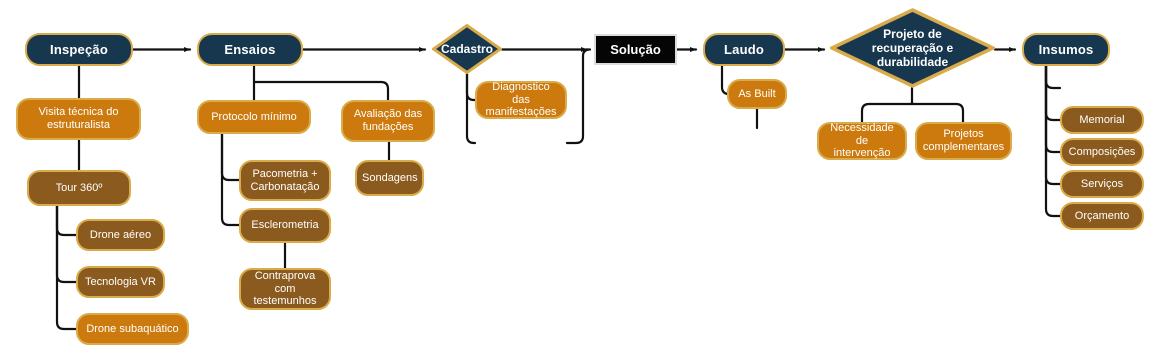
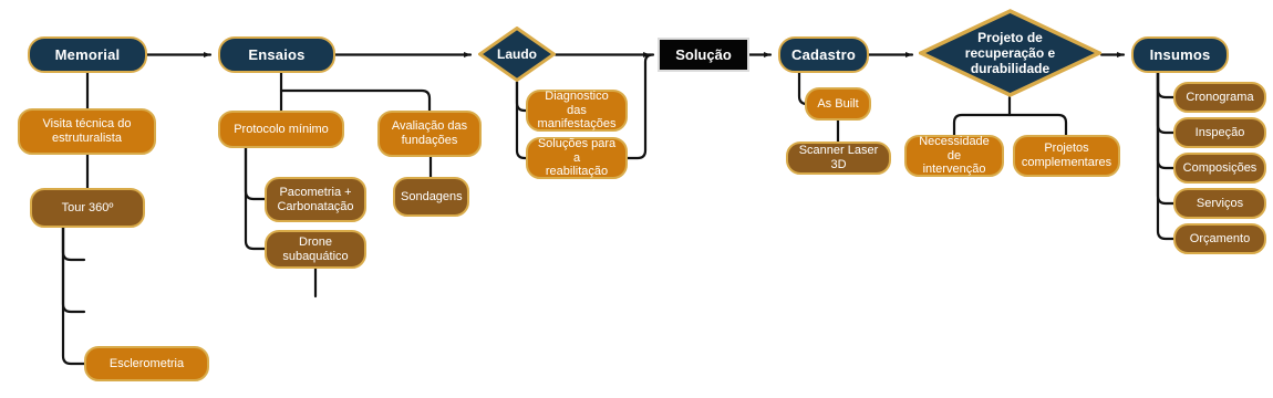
- Inspeção
+ Memorial
  Ensaios
- Cadastro
+ Laudo
  Solução
- Laudo
+ Cadastro
  Projeto de
  recuperação e
  durabilidade
  Insumos
  Visita técnica do
  estruturalista
  Tour 360º
- Drone aéreo
- Tecnologia VR
- Drone subaquático
+ Esclerometria
  Protocolo mínimo
  Pacometria +
  Carbonatação
- Esclerometria
+ Drone subaquático
- Contraprova com
- testemunhos
  Avaliação das
  fundações
  Sondagens
  Diagnostico das
  manifestações
+ Soluções para a
+ reabilitação
  As Built
+ Scanner Laser 3D
  Necessidade de
  intervenção
  Projetos
  complementares
+ Cronograma
- Memorial
+ Inspeção
  Composições
  Serviços
  Orçamento
